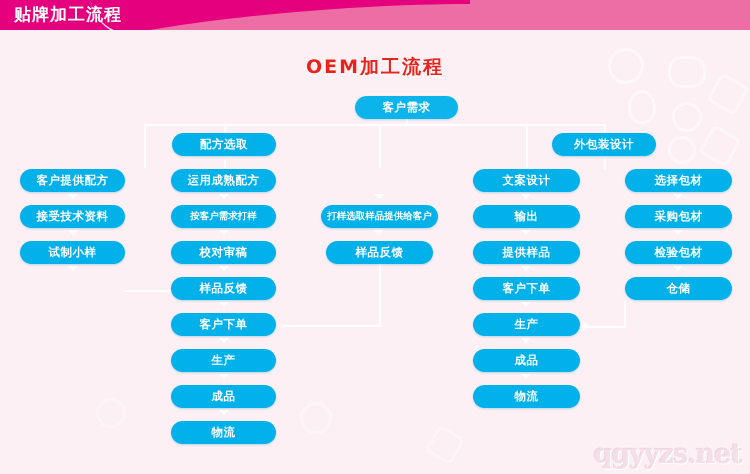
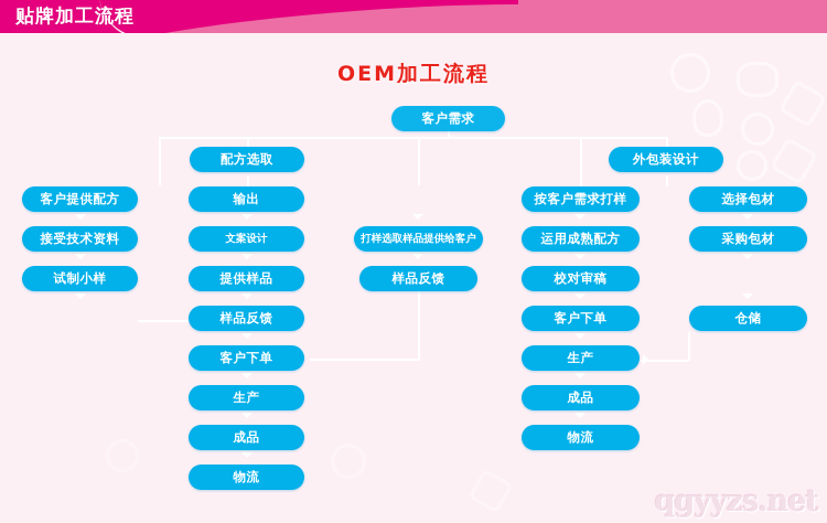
  贴牌加工流程
  OEM加工流程
  客户需求
  配方选取
  外包装设计
  客户提供配方
  接受技术资料
  试制小样
- 运用成熟配方
+ 输出
- 按客户需求打样
+ 文案设计
- 校对审稿
+ 提供样品
  样品反馈
  客户下单
  生产
  成品
  物流
  打样选取样品提供给客户
  样品反馈
- 文案设计
+ 按客户需求打样
- 输出
+ 运用成熟配方
- 提供样品
+ 校对审稿
  客户下单
  生产
  成品
  物流
  选择包材
  采购包材
- 检验包材
  仓储
  qgyyzs.net
